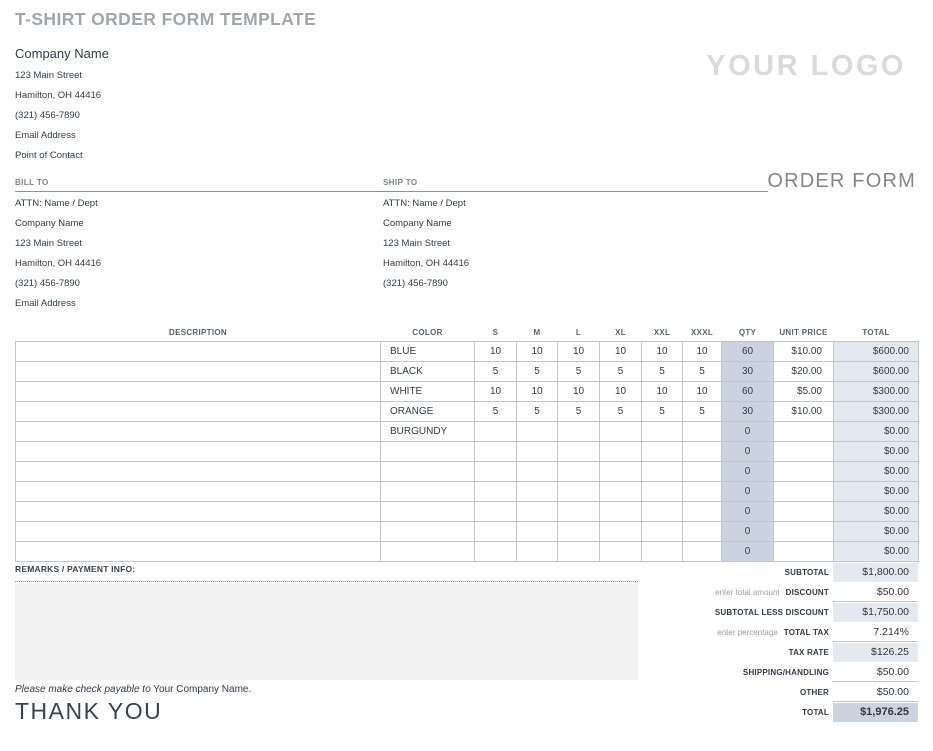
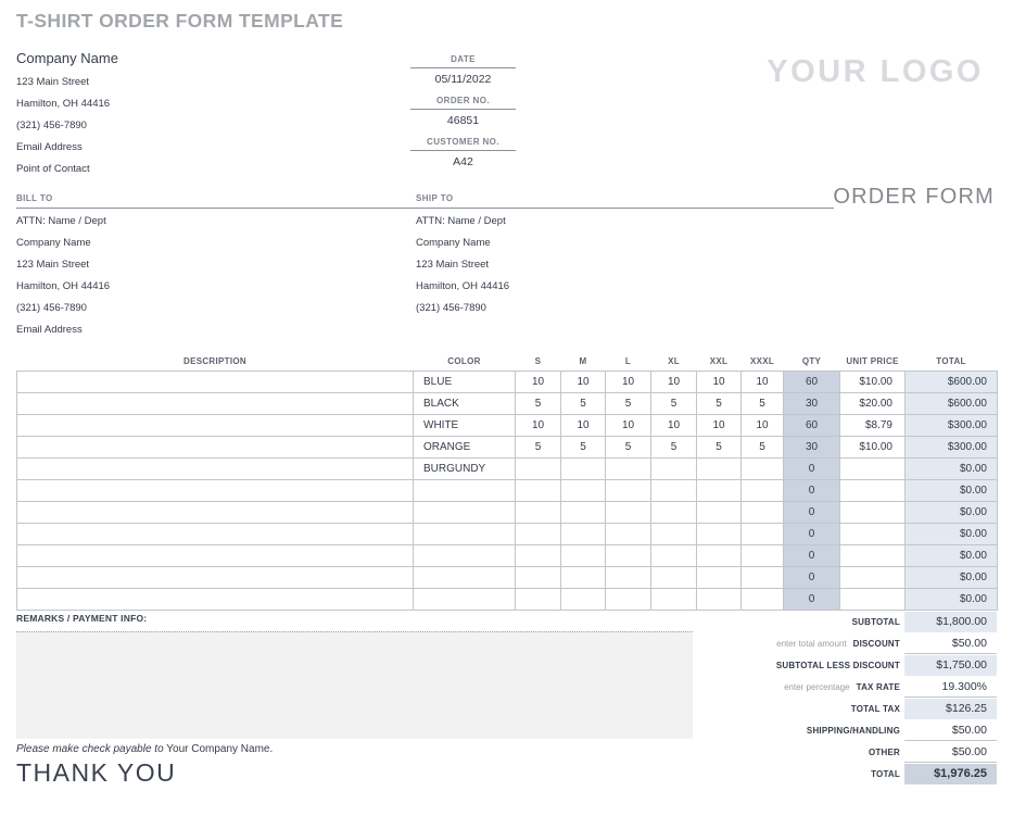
  T-SHIRT ORDER FORM TEMPLATE
  Company Name
  123 Main Street
  Hamilton, OH 44416
  (321) 456-7890
  Email Address
  Point of Contact
+ DATE
+ 05/11/2022
+ ORDER NO.
+ 46851
+ CUSTOMER NO.
+ A42
  YOUR LOGO
  BILL TO
  SHIP TO
  ORDER FORM
  ATTN: Name / Dept
  Company Name
  123 Main Street
  Hamilton, OH 44416
  (321) 456-7890
  Email Address
  ATTN: Name / Dept
  Company Name
  123 Main Street
  Hamilton, OH 44416
  (321) 456-7890
  DESCRIPTION	COLOR	S	M	L	XL	XXL	XXXL	QTY	UNIT PRICE	TOTAL
  	BLUE	10	10	10	10	10	10	60	$10.00	$600.00
  	BLACK	5	5	5	5	5	5	30	$20.00	$600.00
- 	WHITE	10	10	10	10	10	10	60	$5.00	$300.00
+ 	WHITE	10	10	10	10	10	10	60	$8.79	$300.00
  	ORANGE	5	5	5	5	5	5	30	$10.00	$300.00
  	BURGUNDY							0		$0.00
  								0		$0.00
  								0		$0.00
  								0		$0.00
  								0		$0.00
  								0		$0.00
  								0		$0.00
  SUBTOTAL
  $1,800.00
  enter total amount
  DISCOUNT
  $50.00
  SUBTOTAL LESS DISCOUNT
  $1,750.00
  enter percentage
- TOTAL TAX
+ TAX RATE
- 7.214%
+ 19.300%
- TAX RATE
+ TOTAL TAX
  $126.25
  SHIPPING/HANDLING
  $50.00
  OTHER
  $50.00
  TOTAL
  $1,976.25
  REMARKS / PAYMENT INFO:
  Please make check payable to Your Company Name.
  THANK YOU
